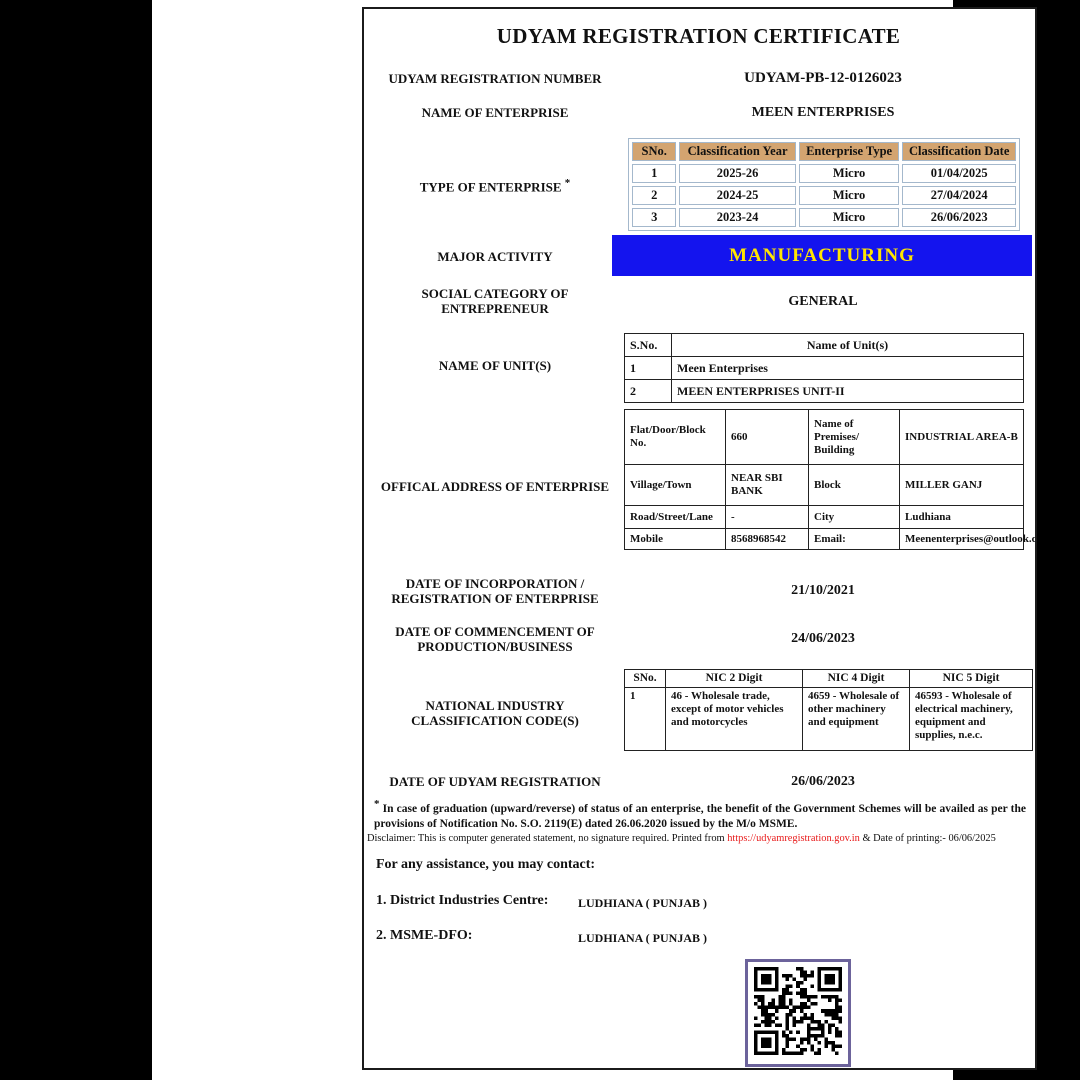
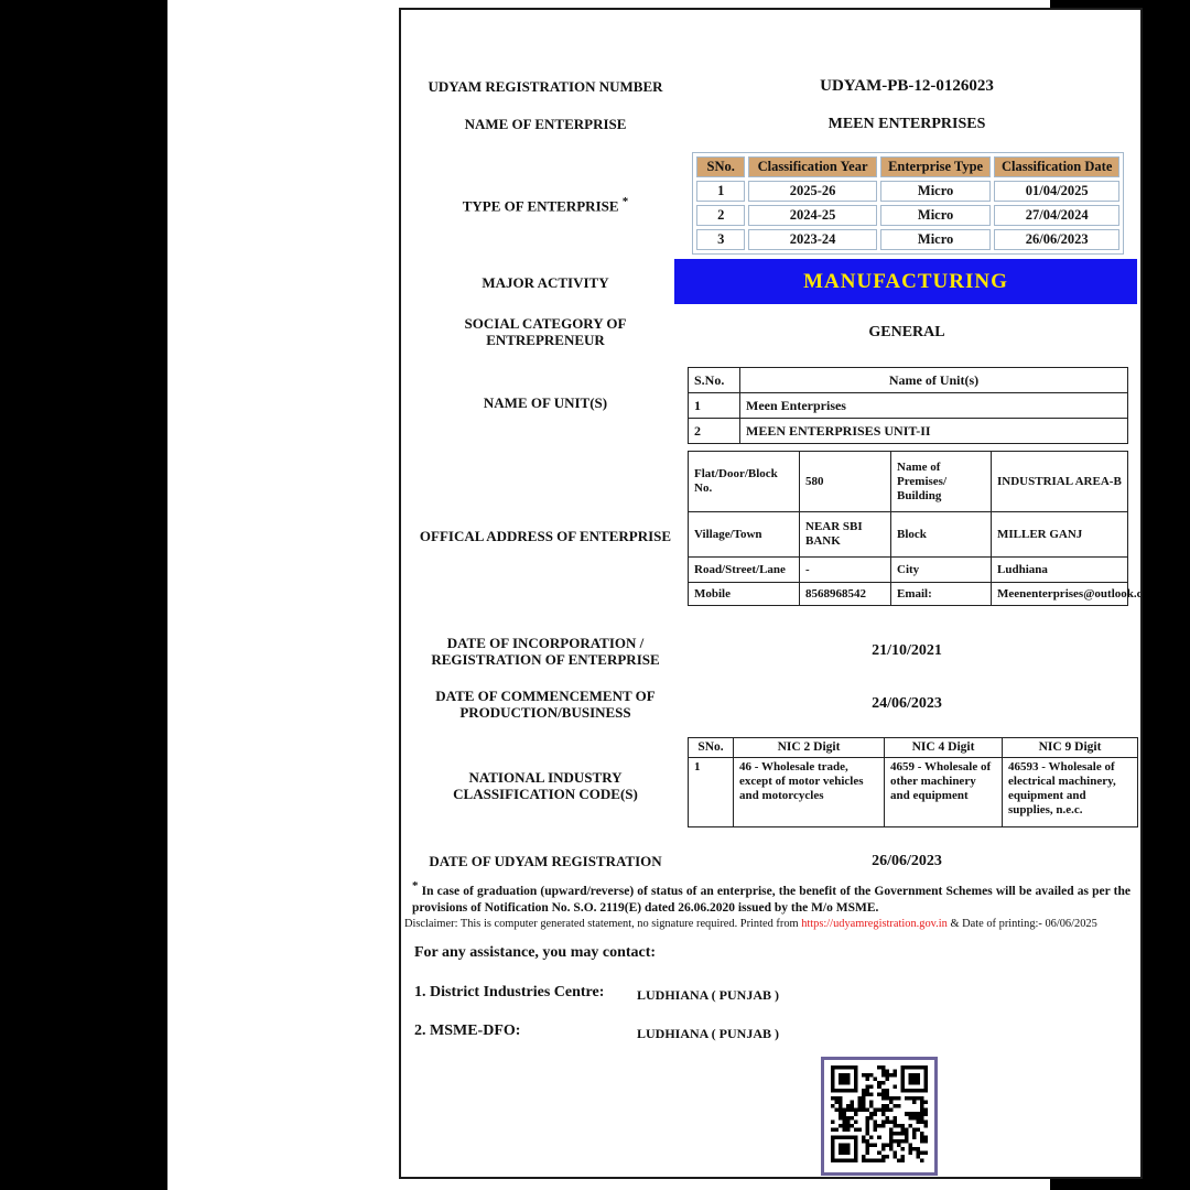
- UDYAM REGISTRATION CERTIFICATE
  UDYAM REGISTRATION NUMBER
  UDYAM-PB-12-0126023
  NAME OF ENTERPRISE
  MEEN ENTERPRISES
  TYPE OF ENTERPRISE *
  SNo.	Classification Year	Enterprise Type	Classification Date
  1	2025-26	Micro	01/04/2025
  2	2024-25	Micro	27/04/2024
  3	2023-24	Micro	26/06/2023
  MAJOR ACTIVITY
  MANUFACTURING
  SOCIAL CATEGORY OF ENTREPRENEUR
  GENERAL
  NAME OF UNIT(S)
  S.No.	Name of Unit(s)
  1	Meen Enterprises
  2	MEEN ENTERPRISES UNIT-II
  OFFICAL ADDRESS OF ENTERPRISE
- Flat/Door/Block No.	660	Name of Premises/ Building	INDUSTRIAL AREA-B
+ Flat/Door/Block No.	580	Name of Premises/ Building	INDUSTRIAL AREA-B
  Village/Town	NEAR SBI BANK	Block	MILLER GANJ
  Road/Street/Lane	-	City	Ludhiana
  Mobile	8568968542	Email:	Meenenterprises@outlook.c
  DATE OF INCORPORATION / REGISTRATION OF ENTERPRISE
  21/10/2021
  DATE OF COMMENCEMENT OF PRODUCTION/BUSINESS
  24/06/2023
  NATIONAL INDUSTRY CLASSIFICATION CODE(S)
- SNo.	NIC 2 Digit	NIC 4 Digit	NIC 5 Digit
+ SNo.	NIC 2 Digit	NIC 4 Digit	NIC 9 Digit
  1	46 - Wholesale trade, except of motor vehicles and motorcycles	4659 - Wholesale of other machinery and equipment	46593 - Wholesale of electrical machinery, equipment and supplies, n.e.c.
  DATE OF UDYAM REGISTRATION
  26/06/2023
  * In case of graduation (upward/reverse) of status of an enterprise, the benefit of the Government Schemes will be availed as per the provisions of Notification No. S.O. 2119(E) dated 26.06.2020 issued by the M/o MSME.
  Disclaimer: This is computer generated statement, no signature required. Printed from https://udyamregistration.gov.in & Date of printing:- 06/06/2025
  For any assistance, you may contact:
  1. District Industries Centre:
  LUDHIANA ( PUNJAB )
  2. MSME-DFO:
  LUDHIANA ( PUNJAB )
